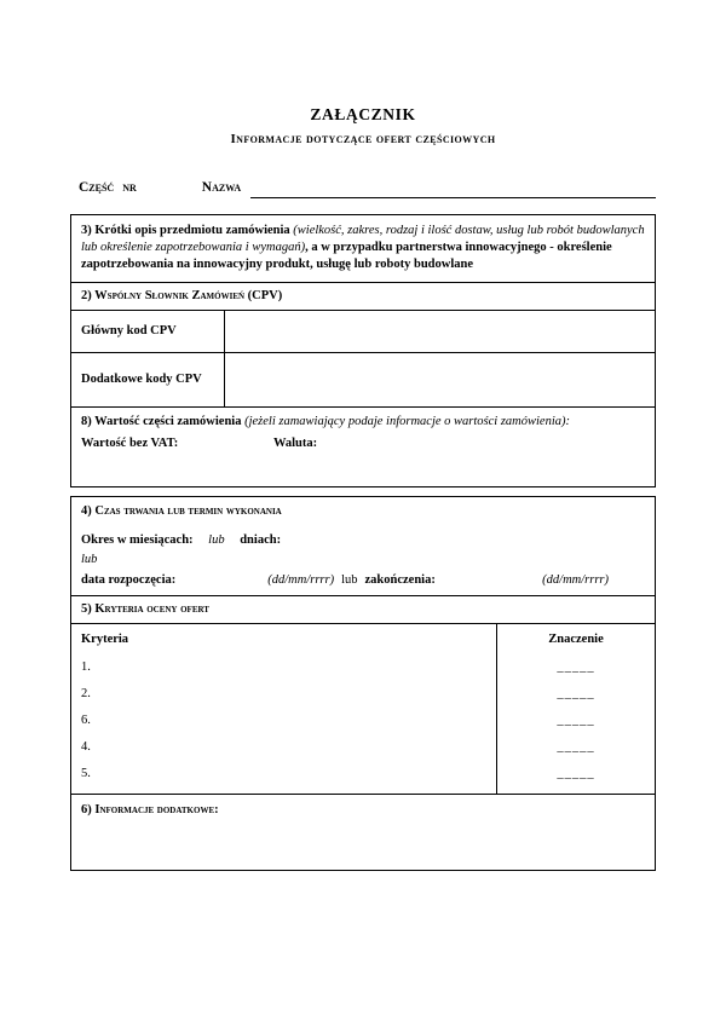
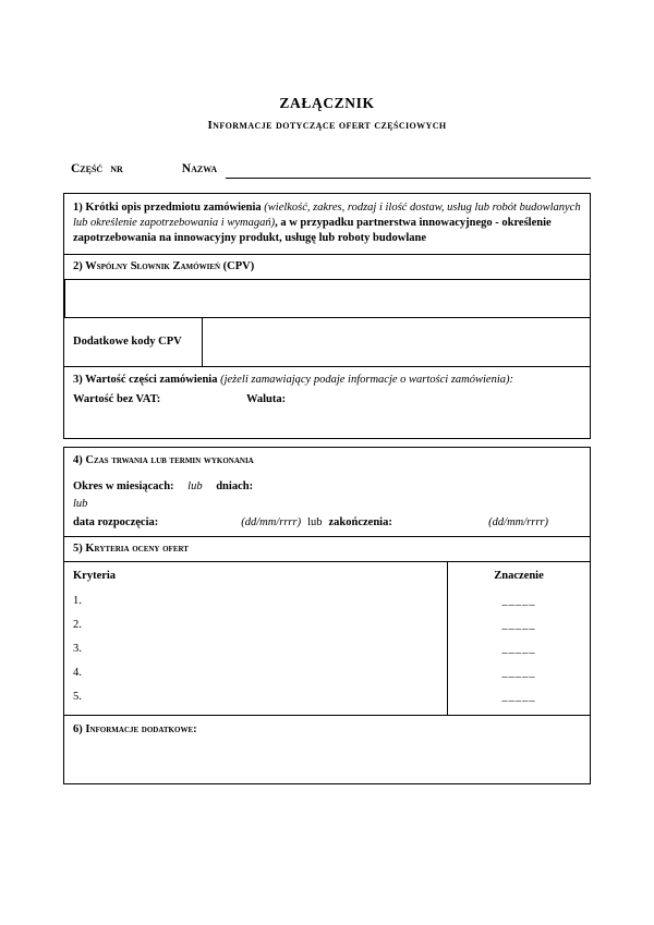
  ZAŁĄCZNIK
  Informacje dotyczące ofert częściowych
  Część
  nr
  Nazwa
- 3) Krótki opis przedmiotu zamówienia (wielkość, zakres, rodzaj i ilość dostaw, usług lub robót budowlanych lub określenie zapotrzebowania i wymagań), a w przypadku partnerstwa innowacyjnego - określenie zapotrzebowania na innowacyjny produkt, usługę lub roboty budowlane
+ 1) Krótki opis przedmiotu zamówienia (wielkość, zakres, rodzaj i ilość dostaw, usług lub robót budowlanych lub określenie zapotrzebowania i wymagań), a w przypadku partnerstwa innowacyjnego - określenie zapotrzebowania na innowacyjny produkt, usługę lub roboty budowlane
  2) Wspólny Słownik Zamówień (CPV)
- Główny kod CPV
  Dodatkowe kody CPV
- 8) Wartość części zamówienia (jeżeli zamawiający podaje informacje o wartości zamówienia):
+ 3) Wartość części zamówienia (jeżeli zamawiający podaje informacje o wartości zamówienia):
  Wartość bez VAT: Waluta:
  4) Czas trwania lub termin wykonania
  Okres w miesiącach: lub dniach:
  lub
  data rozpoczęcia:
  (dd/mm/rrrr)
  lub
  zakończenia:
  (dd/mm/rrrr)
  5) Kryteria oceny ofert
  Kryteria
  1.
  2.
- 6.
+ 3.
  4.
  5.
  Znaczenie
  _____
  _____
  _____
  _____
  _____
  6) Informacje dodatkowe:
